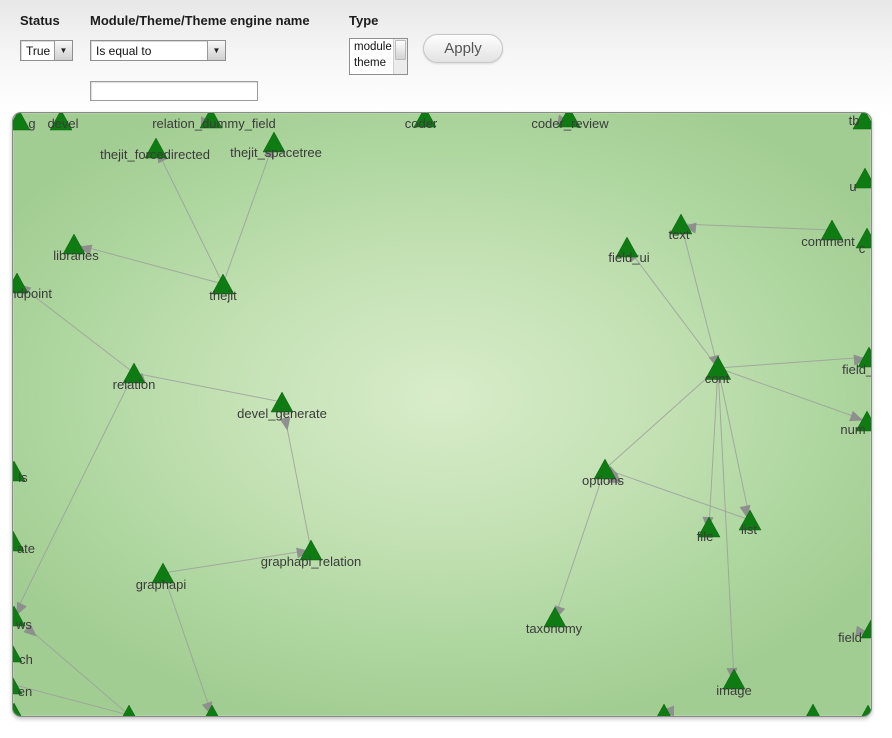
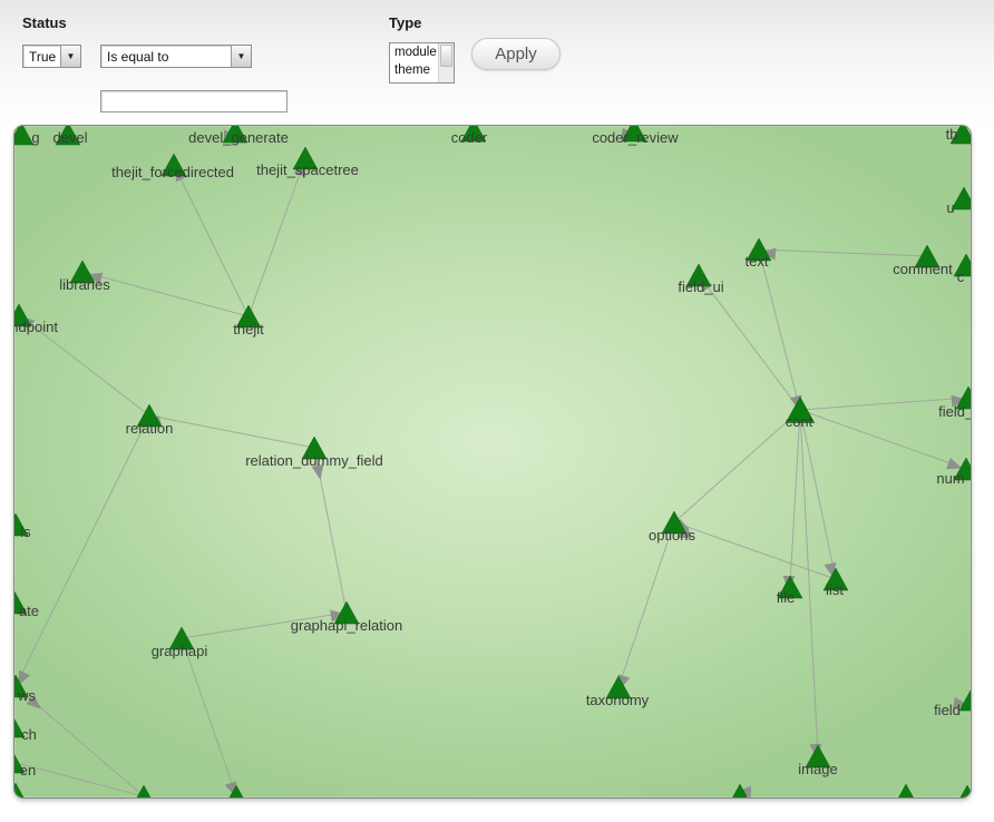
  Status
- Module/Theme/Theme engine name
  Type
  True
  ▼
  Is equal to
  ▼
  module
  theme
  Apply
  g
  devel
- relation_dummy_field
+ devel_generate
  thejit_forcedirected
  thejit_spacetree
  coder
  coder_review
  tb
  u
  libraries
  ndpoint
  thejit
  comment
  c
  text
  field_ui
  cont
  num
  options
  file
  list
  taxonomy
  field
  image
  relation
- devel_generate
+ relation_dummy_field
  graphapi_relation
  graphapi
  ls
  ate
  ws
  ch
  en
